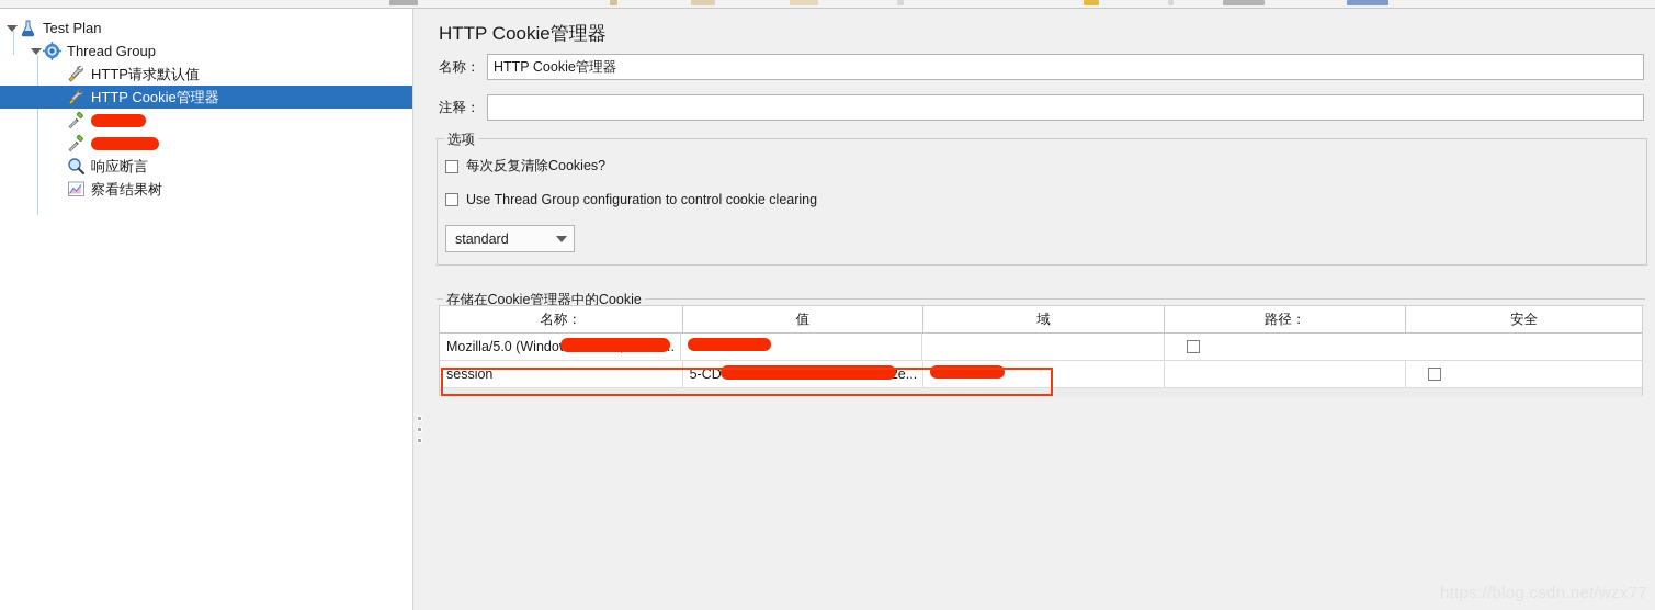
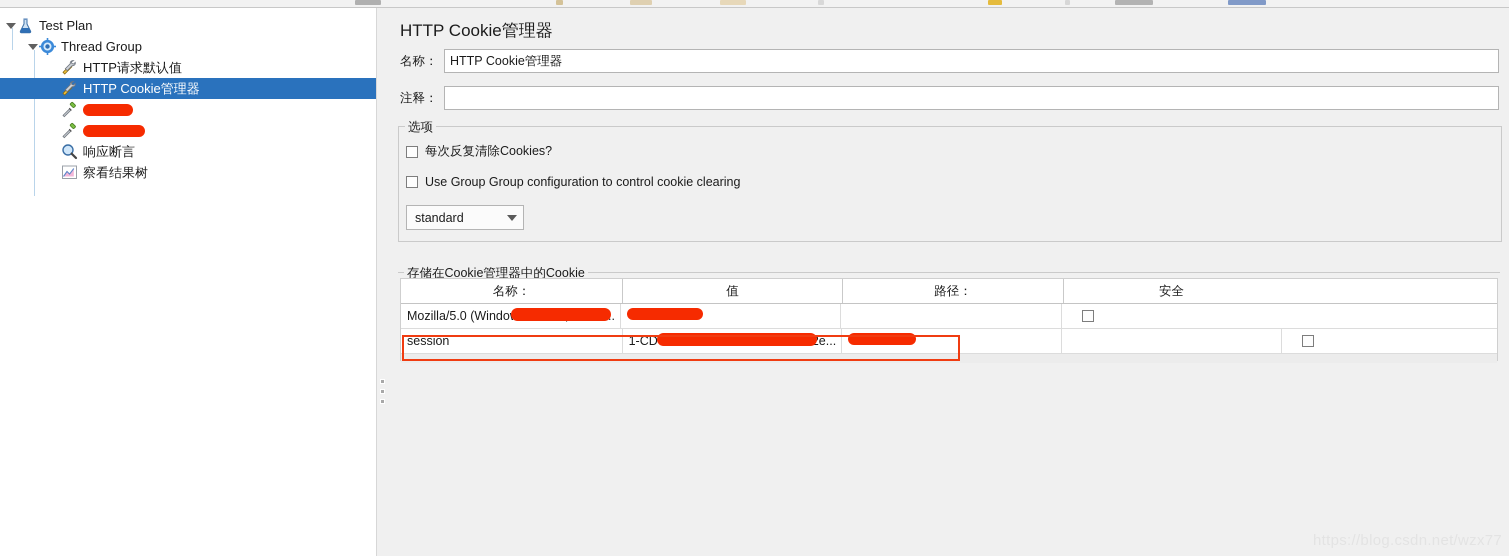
  Test Plan
  Thread Group
  HTTP请求默认值
  HTTP Cookie管理器
  响应断言
  察看结果树
  HTTP Cookie管理器
  名称：
  HTTP Cookie管理器
  注释：
  选项
  每次反复清除Cookies?
- Use Thread Group configuration to control cookie clearing
+ Use Group Group configuration to control cookie clearing
  standard
  存储在Cookie管理器中的Cookie
  名称：
  值
- 域
  路径：
  安全
  Mozilla/5.0 (Windo
  session
- 5-CD
+ 1-CD
  e...
